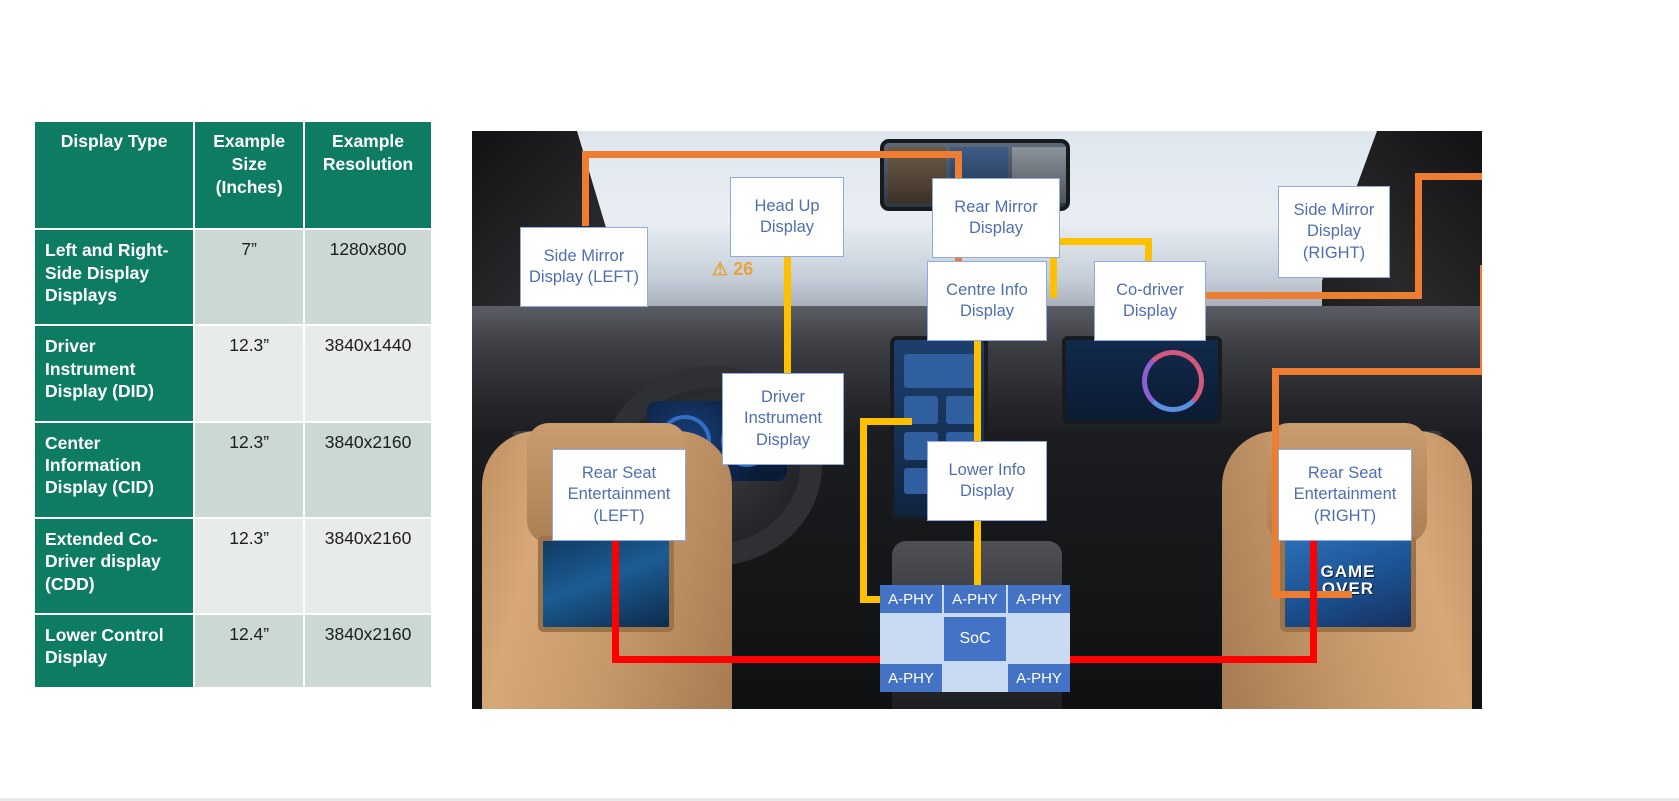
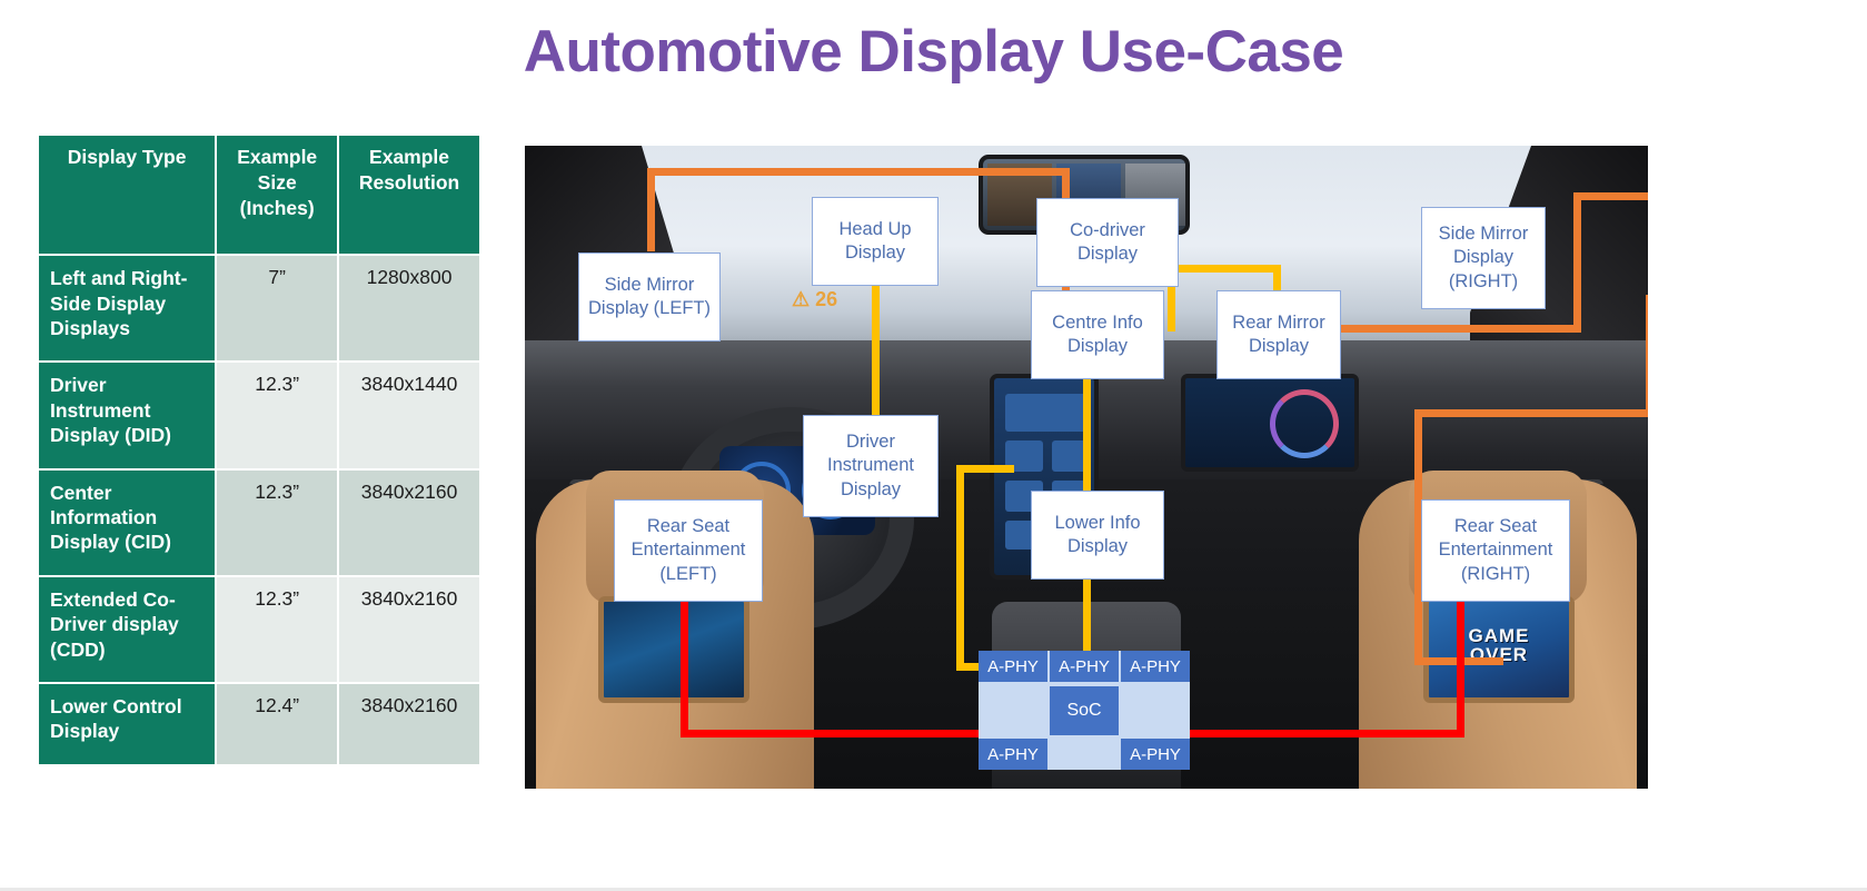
+ Automotive Display Use-Case
  Display Type	Example Size (Inches)	Example Resolution
  Left and Right-Side Display Displays	7”	1280x800
  Driver Instrument Display (DID)	12.3”	3840x1440
  Center Information Display (CID)	12.3”	3840x2160
  Extended Co-Driver display (CDD)	12.3”	3840x2160
  Lower Control Display	12.4”	3840x2160
  ⚠ 26
  GAME
  OVER
  Side Mirror
  Display (LEFT)
  Head Up
  Display
- Rear Mirror
+ Co-driver
  Display
  Side Mirror
  Display
  (RIGHT)
  Centre Info
  Display
- Co-driver
+ Rear Mirror
  Display
  Driver
  Instrument
  Display
  Lower Info
  Display
  Rear Seat
  Entertainment
  (LEFT)
  Rear Seat
  Entertainment
  (RIGHT)
  A-PHY
  A-PHY
  A-PHY
  SoC
  A-PHY
  A-PHY
